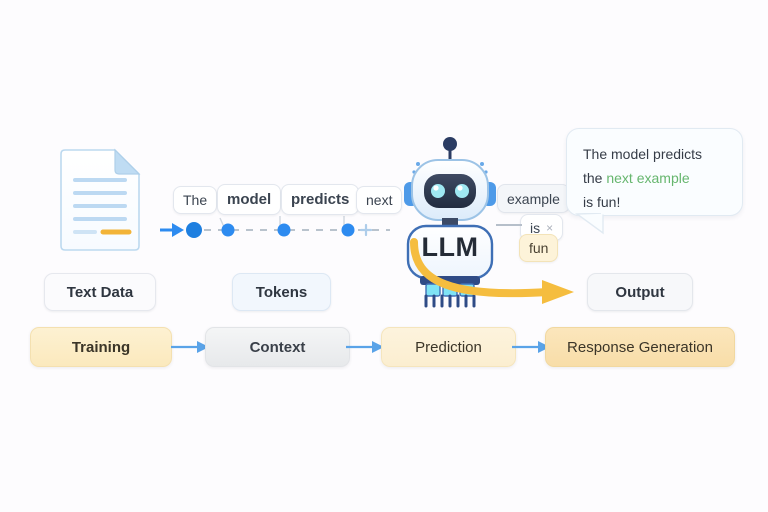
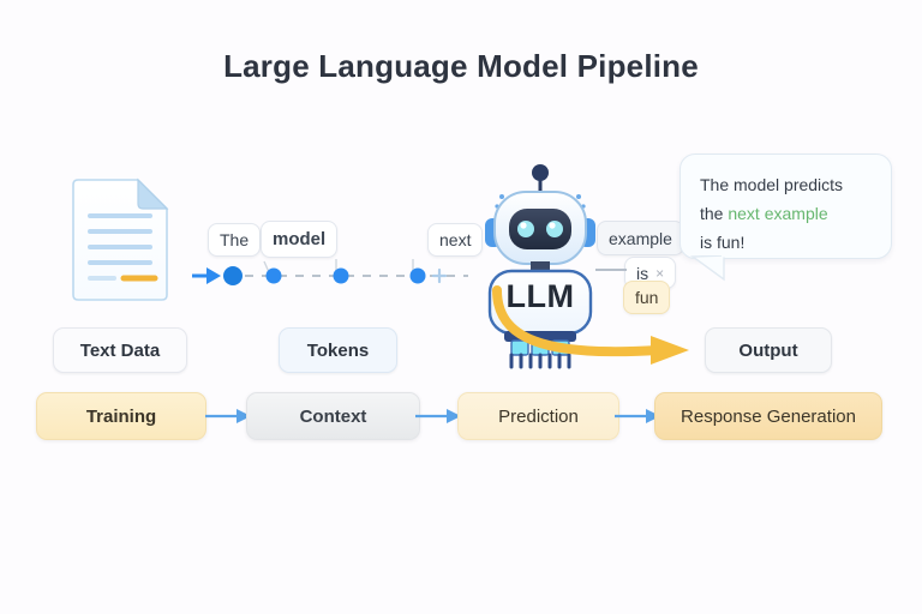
+ Large Language Model Pipeline
  Text Data
  The
  model
- predicts
  next
  Tokens
  example
  is
  ×
  fun
  LLM
  The model predicts
  the next example
  is fun!
  Output
  Training
  Context
  Prediction
  Response Generation
